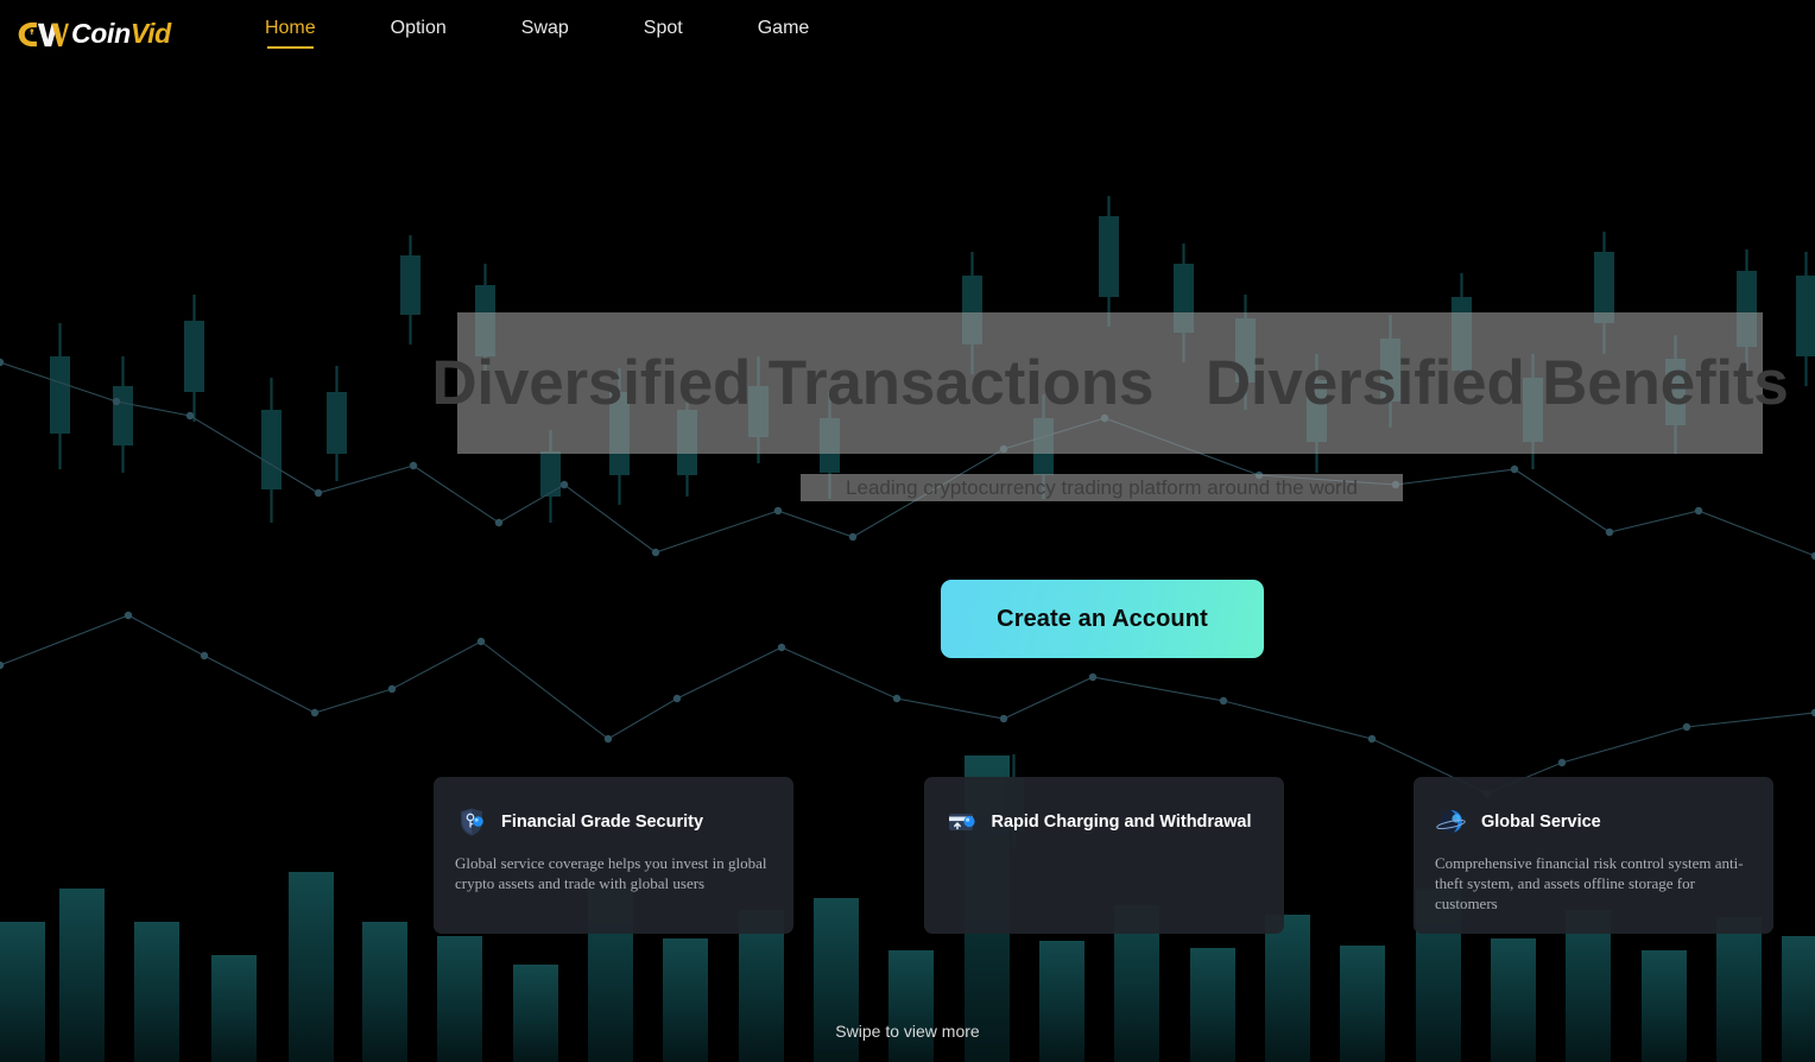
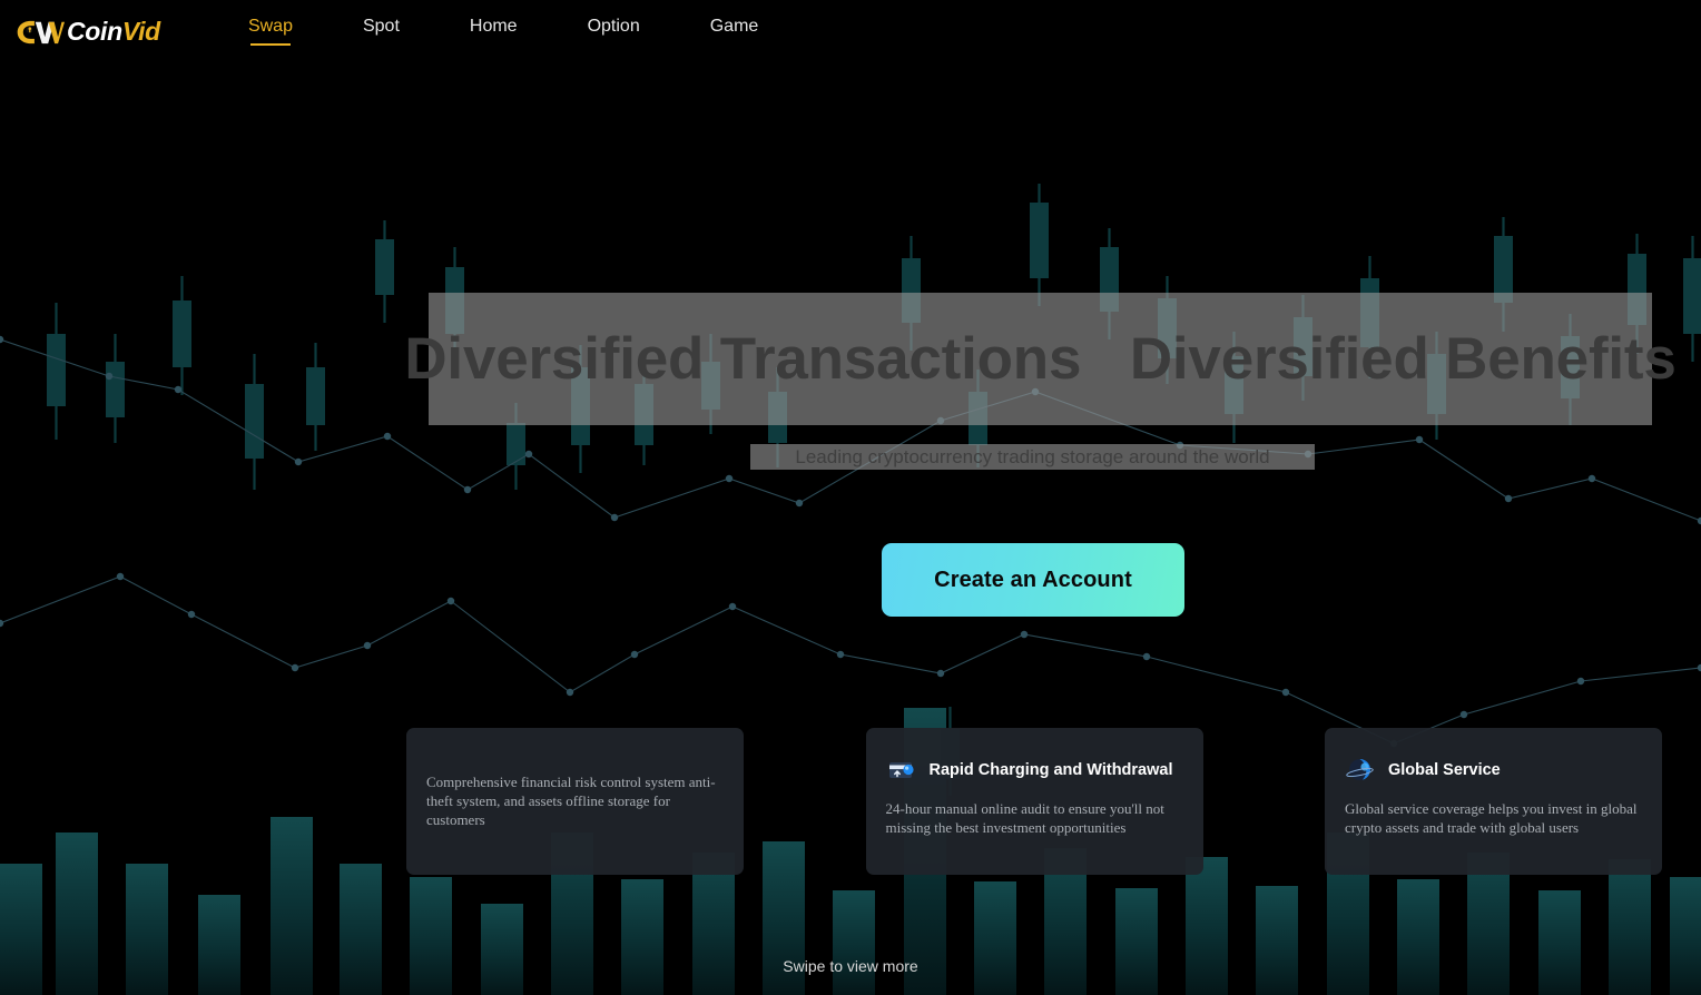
  CoinVid
- Home
+ Swap
- Option
+ Spot
- Swap
+ Home
- Spot
+ Option
  Game
  Diversified Transactions Diversified Benefits
- Leading cryptocurrency trading platform around the world
+ Leading cryptocurrency trading storage around the world
  Create an Account
- Financial Grade Security
- Global service coverage helps you invest in global crypto assets and trade with global users
+ Comprehensive financial risk control system anti-theft system, and assets offline storage for customers
  Rapid Charging and Withdrawal
+ 24-hour manual online audit to ensure you'll not missing the best investment opportunities
  Global Service
- Comprehensive financial risk control system anti-theft system, and assets offline storage for customers
+ Global service coverage helps you invest in global crypto assets and trade with global users
  Swipe to view more
